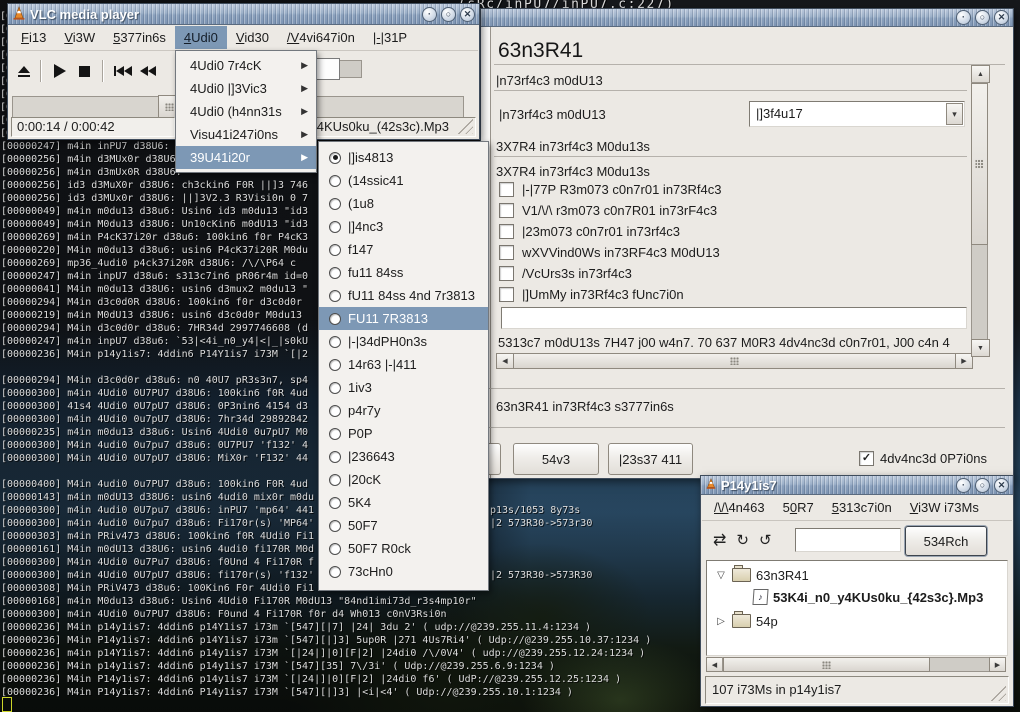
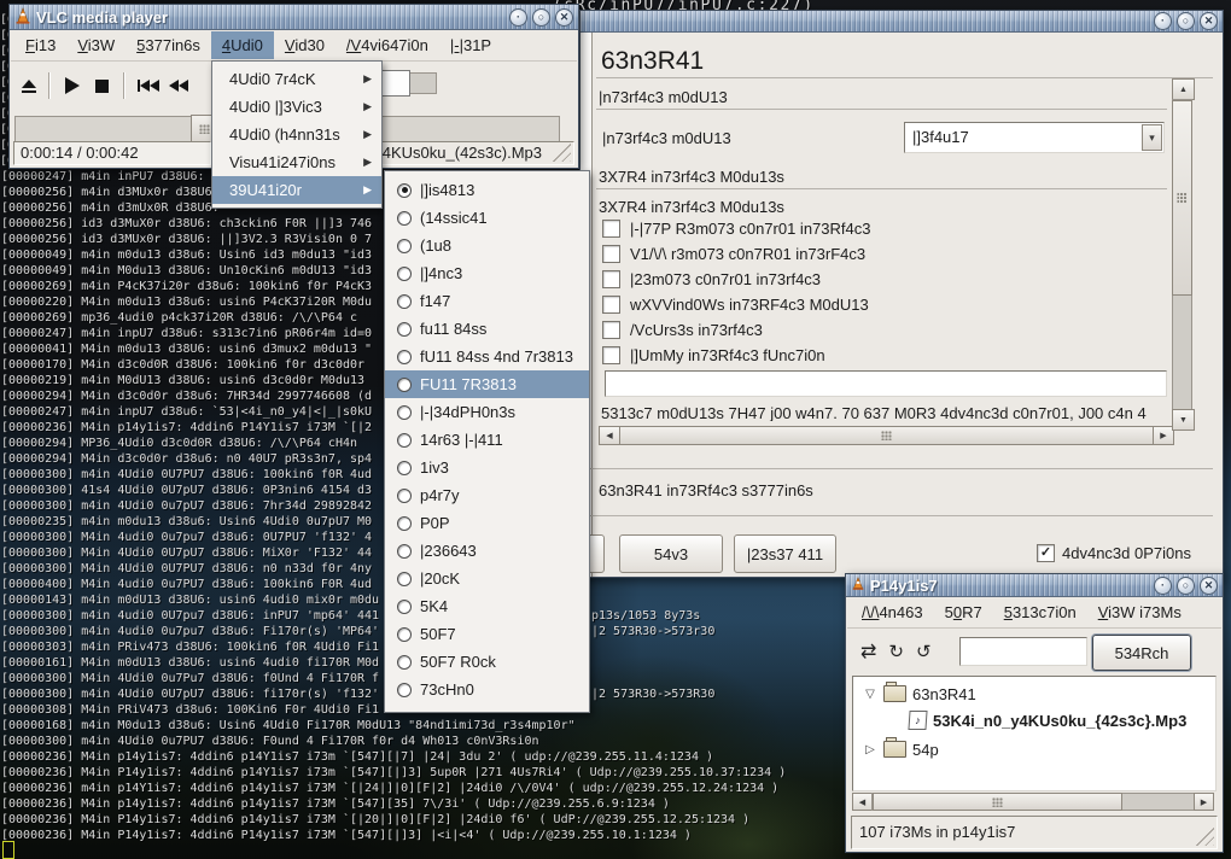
  [00000247] m4in inPU7 d38U6:
  [00000256] m4in d3MUx0r d38U6
  [00000256] m4in d3mUx0R d38U6
  [00000256] id3 d3MuX0r d38U6: ch3ckin6 F0R ||]3 746
  [00000256] id3 d3MUx0r d38U6: ||]3V2.3 R3Visi0n 0 7
  [00000049] m4in m0du13 d38u6: Usin6 id3 m0du13 "id3
  [00000049] m4in M0du13 d38U6: Un10cKin6 m0dU13 "id3
  [00000269] m4in P4cK37i20r d38u6: 100kin6 f0r P4cK3
  [00000220] M4in m0du13 d38u6: usin6 P4cK37i20R M0du
  [00000269] mp36_4udi0 p4ck37i20R d38U6: /\/\P64 c
  [00000247] m4in inpU7 d38u6: s313c7in6 pR06r4m id=0
  [00000041] M4in m0du13 d38U6: usin6 d3mux2 m0du13 "
- [00000294] M4in d3c0d0R d38U6: 100kin6 f0r d3c0d0r
+ [00000170] M4in d3c0d0R d38U6: 100kin6 f0r d3c0d0r
  [00000219] m4in M0dU13 d38U6: usin6 d3c0d0r M0du13
  [00000294] M4in d3c0d0r d38u6: 7HR34d 2997746608 (d
  [00000247] m4in inpU7 d38u6: `53|<4i_n0_y4|<|_|s0kU
  [00000236] M4in p14y1is7: 4ddin6 P14Y1is7 i73M `[|2
+ [00000294] MP36_4Udi0 d3c0d0R d38U6: /\/\P64 cH4n
  [00000294] M4in d3c0d0r d38u6: n0 40U7 pR3s3n7, sp4
  [00000300] m4in 4Udi0 0U7PU7 d38U6: 100kin6 f0R 4ud
  [00000300] 41s4 4Udi0 0U7pU7 d38U6: 0P3nin6 4154 d3
  [00000300] m4in 4Udi0 0u7pU7 d38U6: 7hr34d 29892842
  [00000235] m4in m0du13 d38u6: Usin6 4Udi0 0u7pU7 M0
  [00000300] M4in 4udi0 0u7pu7 d38u6: 0U7PU7 'f132' 4
  [00000300] M4in 4Udi0 0U7pU7 d38U6: MiX0r 'F132' 44
+ [00000300] M4in 4Udi0 0U7PU7 d38U6: n0 n33d f0r 4ny
  [00000400] M4in 4udi0 0u7PU7 d38u6: 100kin6 F0R 4ud
  [00000143] m4in m0dU13 d38U6: usin6 4udi0 mix0r m0du
  [00000300] m4in 4udi0 0U7pu7 d38U6: inPU7 'mp64' 441
  [00000300] m4in 4udi0 0u7pu7 d38u6: Fi170r(s) 'MP64'
  [00000303] m4in PRiv473 d38U6: 100kin6 f0R 4Udi0 Fi1
  [00000161] M4in m0dU13 d38U6: usin6 4udi0 fi170R M0d
  [00000300] M4in 4Udi0 0u7Pu7 d38U6: f0Und 4 Fi170R f
  [00000300] m4in 4Udi0 0U7pU7 d38U6: fi170r(s) 'f132'
  [00000308] M4in PRiV473 d38u6: 100Kin6 F0r 4Udi0 Fi1
  [00000168] m4in M0du13 d38u6: Usin6 4Udi0 Fi170R M0dU13 "84nd1imi73d_r3s4mp10r"
  [00000300] m4in 4Udi0 0u7PU7 d38U6: F0und 4 Fi170R f0r d4 Wh013 c0nV3Rsi0n
  [00000236] M4in p14y1is7: 4ddin6 p14Y1is7 i73m `[547][|7] |24| 3du 2' ( udp://@239.255.11.4:1234 )
  [00000236] M4in P14y1is7: 4ddin6 p14Y1is7 i73m `[547][|]3] 5up0R |271 4Us7Ri4' ( Udp://@239.255.10.37:1234 )
  [00000236] m4in p14Y1is7: 4ddin6 p14y1is7 i73M `[|24|]|0][F|2] |24di0 /\/0V4' ( udp://@239.255.12.24:1234 )
  [00000236] M4in p14y1is7: 4ddin6 p14y1is7 i73M `[547][35] 7\/3i' ( Udp://@239.255.6.9:1234 )
- [00000236] M4in P14y1is7: 4ddin6 p14y1is7 i73M `[|24|]|0][F|2] |24di0 f6' ( UdP://@239.255.12.25:1234 )
+ [00000236] M4in P14y1is7: 4ddin6 p14y1is7 i73M `[|20|]|0][F|2] |24di0 f6' ( UdP://@239.255.12.25:1234 )
  [00000236] M4in P14y1is7: 4ddin6 P14y1is7 i73M `[547][|]3] |<i|<4' ( Udp://@239.255.10.1:1234 )
  p13s/1053 8y73s
  |2 573R30->573r30
  |2 573R30->573R30
  Rc/inPU7/inPU7.c:227)
  ·
  ○
  ✕
  63n3R41
  |n73rf4c3 m0dU13
  |n73rf4c3 m0dU13
  |]3f4u17
  ▾
  3X7R4 in73rf4c3 M0du13s
  3X7R4 in73rf4c3 M0du13s
  |-|77P R3m073 c0n7r01 in73Rf4c3
  V1/\/\ r3m073 c0n7R01 in73rF4c3
  |23m073 c0n7r01 in73rf4c3
  wXVVind0Ws in73RF4c3 M0dU13
  /VcUrs3s in73rf4c3
  |]UmMy in73Rf4c3 fUnc7i0n
  5313c7 m0dU13s 7H47 j00 w4n7. 70 637 M0R3 4dv4nc3d c0n7r01, J00 c4n 4
  63n3R41 in73Rf4c3 s3777in6s
  54v3
  |23s37 411
  ✓
  4dv4nc3d 0P7i0ns
  P14y1is7
  ·
  ○
  ✕
  /\/\4n463
  50R7
  5313c7i0n
  Vi3W i73Ms
  ⇄
  ↻
  ↺
  534Rch
  ▽
  63n3R41
  53K4i_n0_y4KUs0ku_{42s3c}.Mp3
  ▷
  54p
  107 i73Ms in p14y1is7
  VLC media player
  ·
  ○
  ✕
  Fi13
  Vi3W
  5377in6s
  4Udi0
  Vid30
  /V4vi647i0n
  |-|31P
  0:00:14 / 0:00:42
  4Udi0 7r4cK
  ▶
  4Udi0 |]3Vic3
  ▶
  4Udi0 (h4nn31s
  ▶
  Visu41i247i0ns
  ▶
  39U41i20r
  ▶
  |]is4813
  (14ssic41
  (1u8
  |]4nc3
  f147
  fu11 84ss
  fU11 84ss 4nd 7r3813
  FU11 7R3813
  |-|34dPH0n3s
  14r63 |-|411
  1iv3
  p4r7y
  P0P
  |236643
  |20cK
  5K4
  50F7
  50F7 R0ck
  73cHn0
